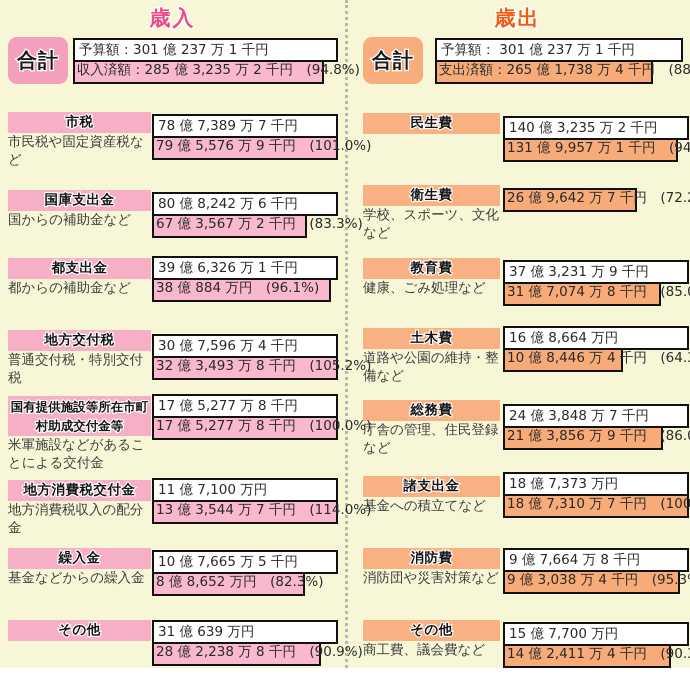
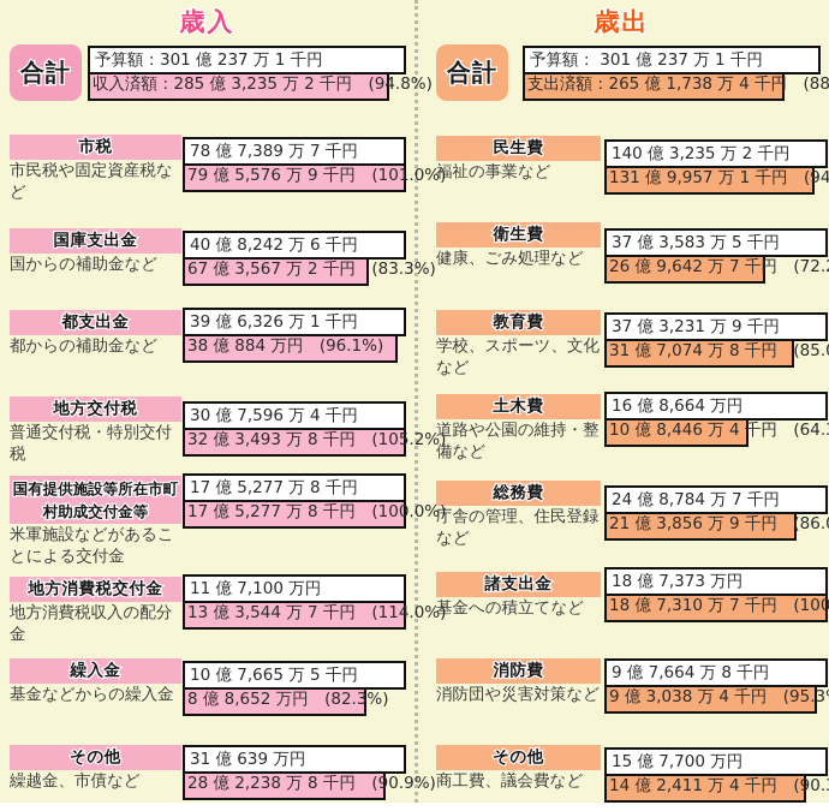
  歳入
  合計
  予算額：301 億 237 万 1 千円
  収入済額：285 億 3,235 万 2 千円 (94.8%)
  市税
  市民税や固定資産税など
  78 億 7,389 万 7 千円
  79 億 5,576 万 9 千円 (101.0%)
  国庫支出金
  国からの補助金など
- 80 億 8,242 万 6 千円
+ 40 億 8,242 万 6 千円
  67 億 3,567 万 2 千円 (83.3%)
  都支出金
  都からの補助金など
  39 億 6,326 万 1 千円
  38 億 884 万円 (96.1%)
  地方交付税
  普通交付税・特別交付税
  30 億 7,596 万 4 千円
  32 億 3,493 万 8 千円 (105.2%)
  国有提供施設等所在市町村助成交付金等
  米軍施設などがあることによる交付金
  17 億 5,277 万 8 千円
  17 億 5,277 万 8 千円 (100.0%)
  地方消費税交付金
  地方消費税収入の配分金
  11 億 7,100 万円
  13 億 3,544 万 7 千円 (114.0%)
  繰入金
  基金などからの繰入金
  10 億 7,665 万 5 千円
  8 億 8,652 万円 (82.3%)
  その他
+ 繰越金、市債など
  31 億 639 万円
  28 億 2,238 万 8 千円 (90.9%)
  歳出
  合計
  予算額： 301 億 237 万 1 千円
  支出済額：265 億 1,738 万 4 千円 (88
  民生費
+ 福祉の事業など
  140 億 3,235 万 2 千円
  131 億 9,957 万 1 千円 (94
  衛生費
- 学校、スポーツ、文化など
+ 健康、ごみ処理など
+ 37 億 3,583 万 5 千円
  26 億 9,642 万 7 千円 (72.
  教育費
- 健康、ごみ処理など
+ 学校、スポーツ、文化など
  37 億 3,231 万 9 千円
  31 億 7,074 万 8 千円 (85.
  土木費
  道路や公園の維持・整備など
  16 億 8,664 万円
  10 億 8,446 万 4 千円 (64.
  総務費
  庁舎の管理、住民登録など
- 24 億 3,848 万 7 千円
+ 24 億 8,784 万 7 千円
  21 億 3,856 万 9 千円 (86.
  諸支出金
  基金への積立てなど
  18 億 7,373 万円
  18 億 7,310 万 7 千円 (100
  消防費
  消防団や災害対策など
  9 億 7,664 万 8 千円
  9 億 3,038 万 4 千円 (95.3
  その他
  商工費、議会費など
  15 億 7,700 万円
  14 億 2,411 万 4 千円 (90.
